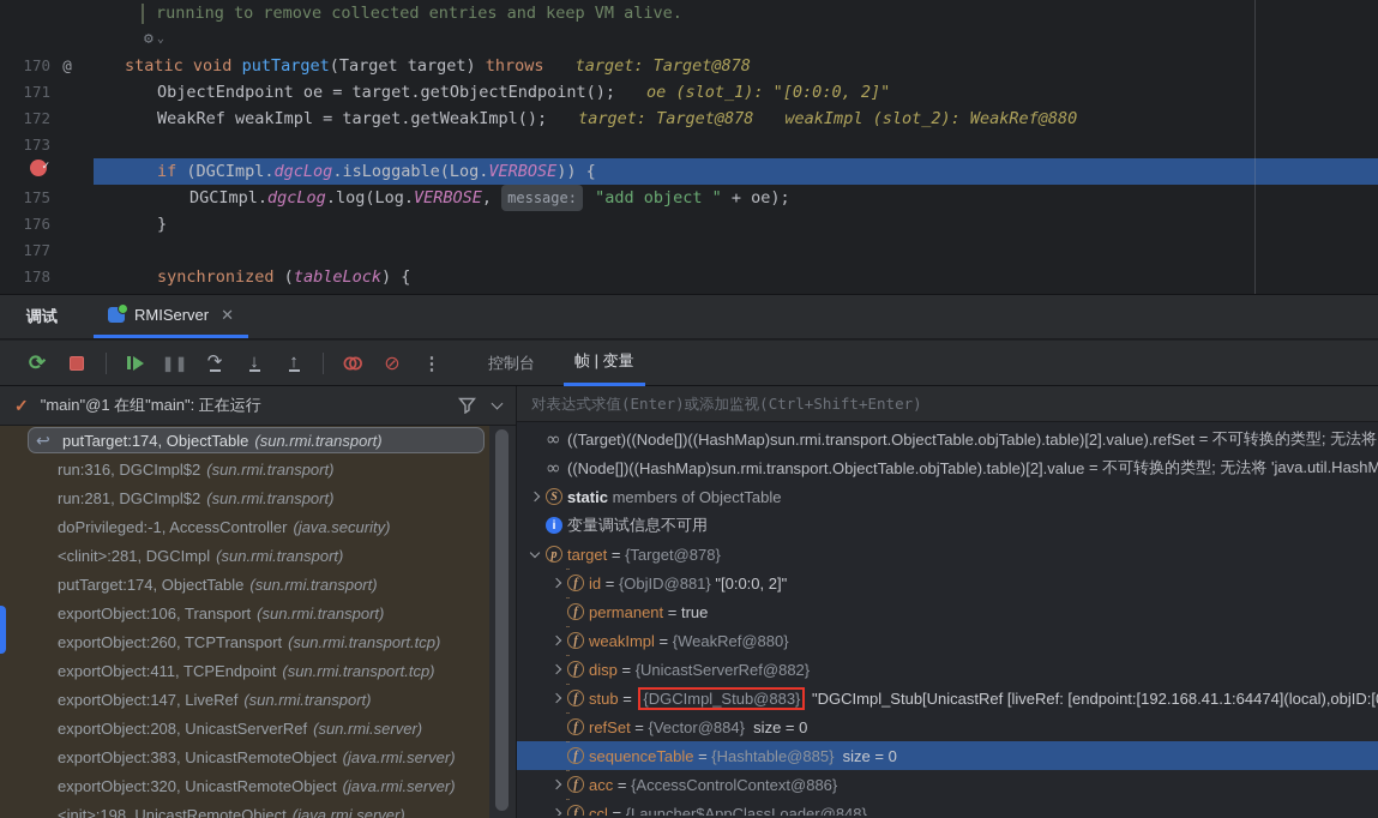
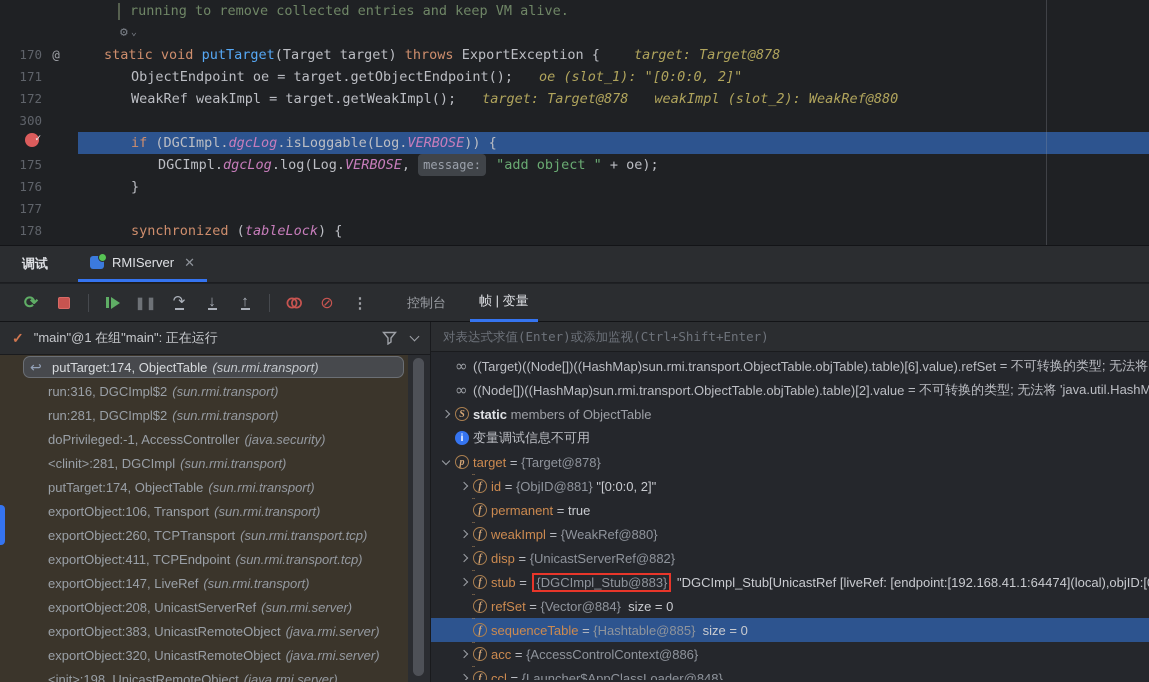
  running to remove collected entries and keep VM alive.
  ⚙
  ⌄
  170
  @
  static
  void
  putTarget
  (Target target)
  throws
+ ExportException {
  target: Target@878
  171
  ObjectEndpoint oe = target.getObjectEndpoint();
  oe (slot_1): "[0:0:0, 2]"
  172
  WeakRef weakImpl = target.getWeakImpl();
  target: Target@878
  weakImpl (slot_2): WeakRef@880
- 173
+ 300
  if
  (DGCImpl.
  dgcLog
  .isLoggable(Log.
  VERBOSE
  )) {
  175
  DGCImpl.
  dgcLog
  .log(Log.
  VERBOSE
  ,
  message:
  "add object "
  + oe);
  176
  }
  177
  178
  synchronized
  (
  tableLock
  ) {
  调试
  RMIServer
  ✕
  ⟳
  ❚❚
  ↷
  ↓
  ↑
  ⊘
  ⋮
  控制台
  帧 | 变量
  ✓
  "main"@1 在组"main": 正在运行
  ↩
  putTarget:174, ObjectTable
  (sun.rmi.transport)
  run:316, DGCImpl$2
  (sun.rmi.transport)
  run:281, DGCImpl$2
  (sun.rmi.transport)
  doPrivileged:-1, AccessController
  (java.security)
  <clinit>:281, DGCImpl
  (sun.rmi.transport)
  putTarget:174, ObjectTable
  (sun.rmi.transport)
  exportObject:106, Transport
  (sun.rmi.transport)
  exportObject:260, TCPTransport
  (sun.rmi.transport.tcp)
  exportObject:411, TCPEndpoint
  (sun.rmi.transport.tcp)
  exportObject:147, LiveRef
  (sun.rmi.transport)
  exportObject:208, UnicastServerRef
  (sun.rmi.server)
  exportObject:383, UnicastRemoteObject
  (java.rmi.server)
  exportObject:320, UnicastRemoteObject
  (java.rmi.server)
  <init>:198, UnicastRemoteObject
  (java.rmi.server)
  对表达式求值(Enter)或添加监视(Ctrl+Shift+Enter)
  ∞
- ((Target)((Node[])((HashMap)sun.rmi.transport.ObjectTable.objTable).table)[2].value).refSet
+ ((Target)((Node[])((HashMap)sun.rmi.transport.ObjectTable.objTable).table)[6].value).refSet
  = 不可转换的类型; 无法将
  ∞
  ((Node[])((HashMap)sun.rmi.transport.ObjectTable.objTable).table)[2].value
  = 不可转换的类型; 无法将 'java.util.HashM
  S
  static
  members of ObjectTable
  i
  变量调试信息不可用
  p
  target
  =
  {Target@878}
  f
  id
  =
  {ObjID@881}
  "[0:0:0, 2]"
  f
  permanent
  =
  true
  f
  weakImpl
  =
  {WeakRef@880}
  f
  disp
  =
  {UnicastServerRef@882}
  f
  stub
  =
  {DGCImpl_Stub@883}
  "DGCImpl_Stub[UnicastRef [liveRef: [endpoint:[192.168.41.1:64474](local),objID:[
  f
  refSet
  =
  {Vector@884}
  size = 0
  f
  sequenceTable
  =
  {Hashtable@885}
  size = 0
  f
  acc
  =
  {AccessControlContext@886}
  f
  ccl
  =
  {Launcher$AppClassLoader@848}
